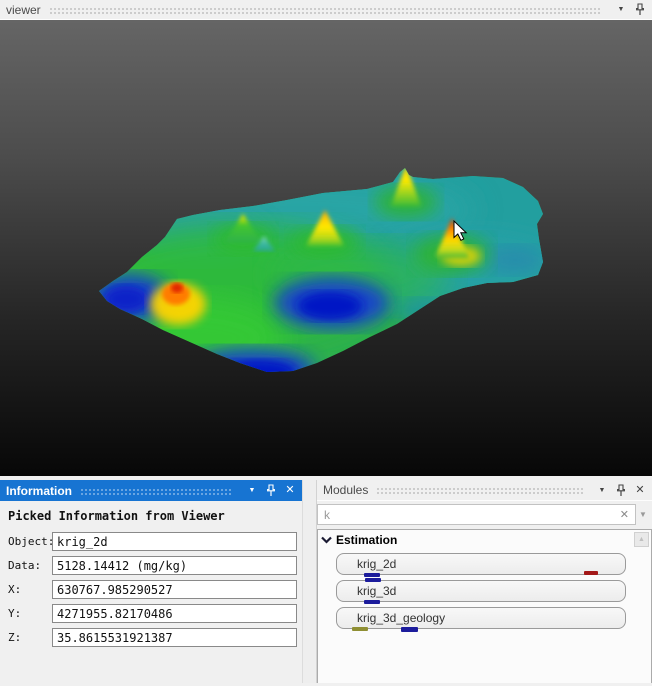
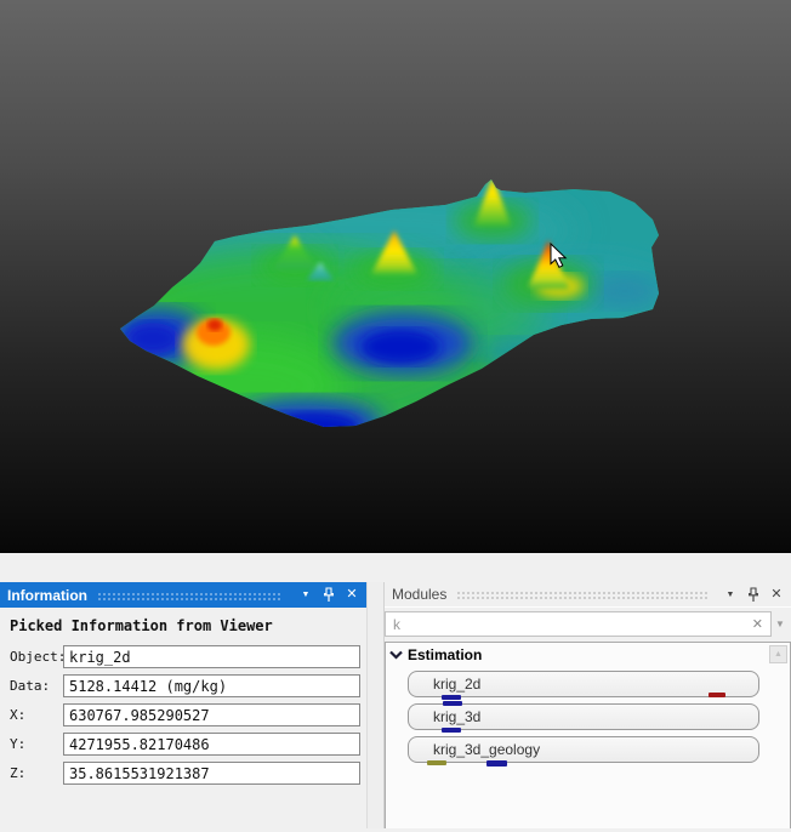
- viewer
  Information
  ✕
  Picked Information from Viewer
  Object
  krig_2d
  Data:
  5128.14412 (mg/kg)
  X:
  630767.985290527
  Y:
  4271955.82170486
  Z:
  35.8615531921387
  Modules
  ✕
  k
  ✕
  ▼
  Estimation
  krig_2d
  krig_3d
  krig_3d_geology
